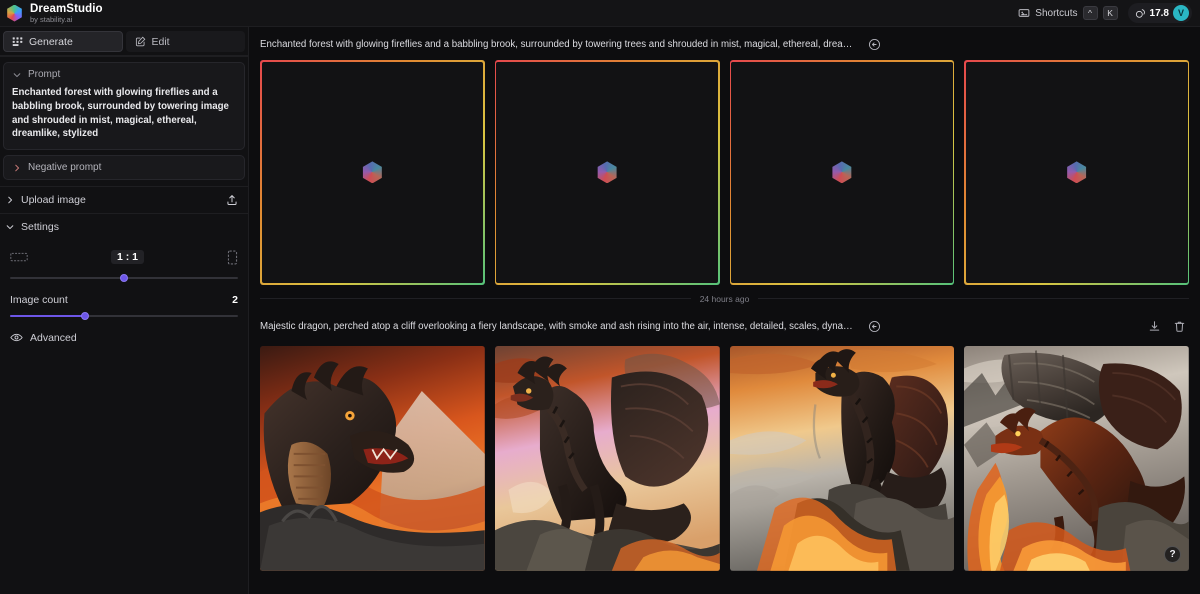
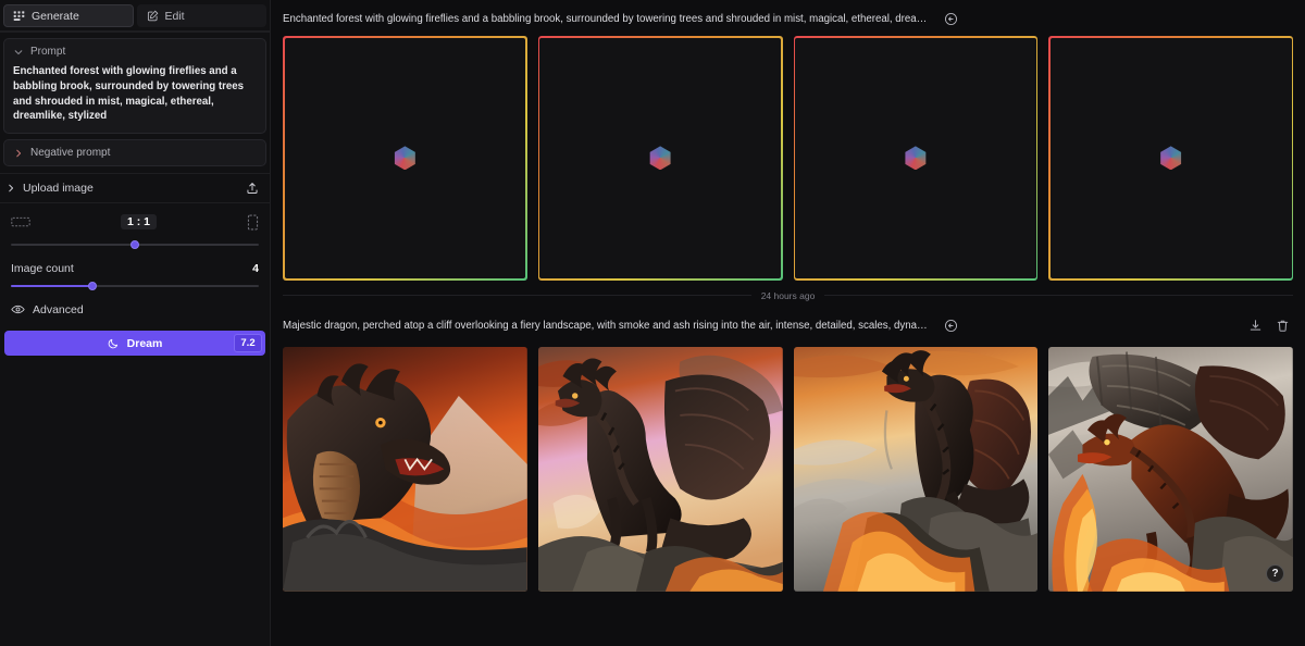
- DreamStudio
- by stability.ai
- Shortcuts
- ^
- K
- 17.8
- V
  Generate
  Edit
  Prompt
- Enchanted forest with glowing fireflies and a babbling brook, surrounded by towering image and shrouded in mist, magical, ethereal, dreamlike, stylized
+ Enchanted forest with glowing fireflies and a babbling brook, surrounded by towering trees and shrouded in mist, magical, ethereal, dreamlike, stylized
  Negative prompt
  Upload image
- Settings
  1 : 1
  Image count
- 2
+ 4
  Advanced
+ Dream
+ 7.2
  Enchanted forest with glowing fireflies and a babbling brook, surrounded by towering trees and shrouded in mist, magical, ethereal, dreamlik
  24 hours ago
  Majestic dragon, perched atop a cliff overlooking a fiery landscape, with smoke and ash rising into the air, intense, detailed, scales, dynamic.
  ?
